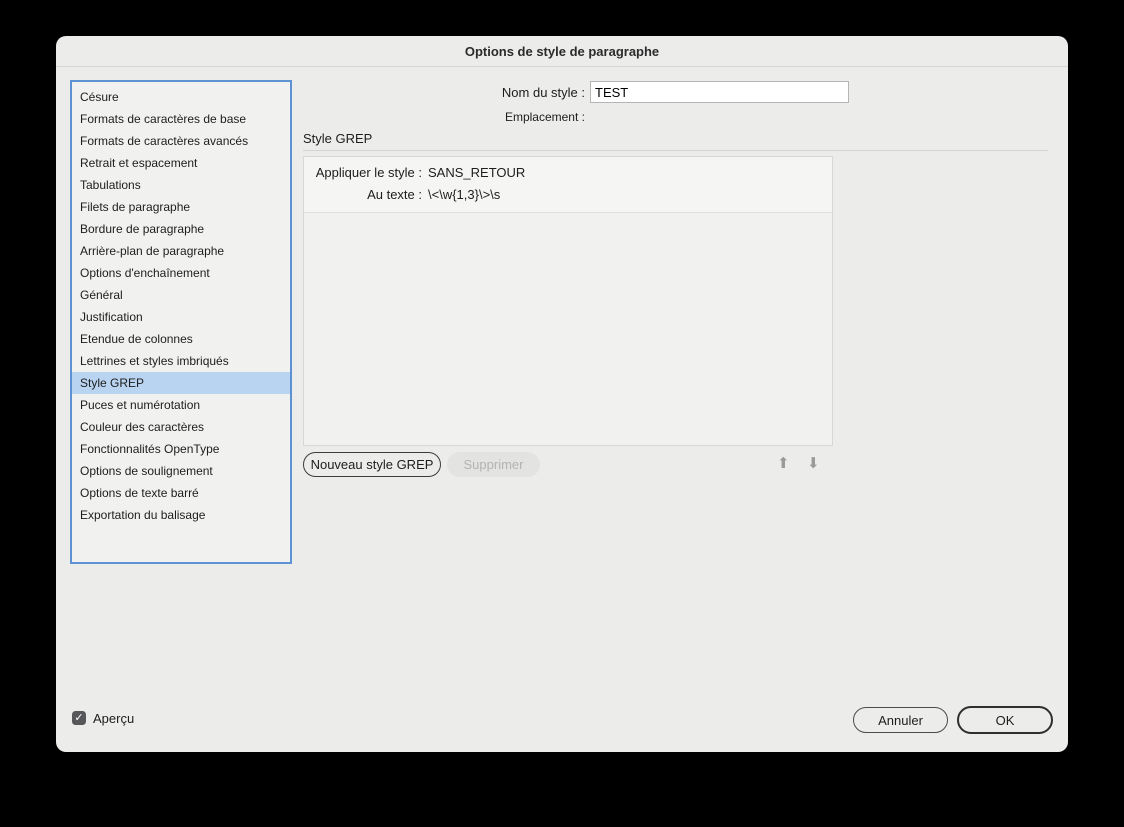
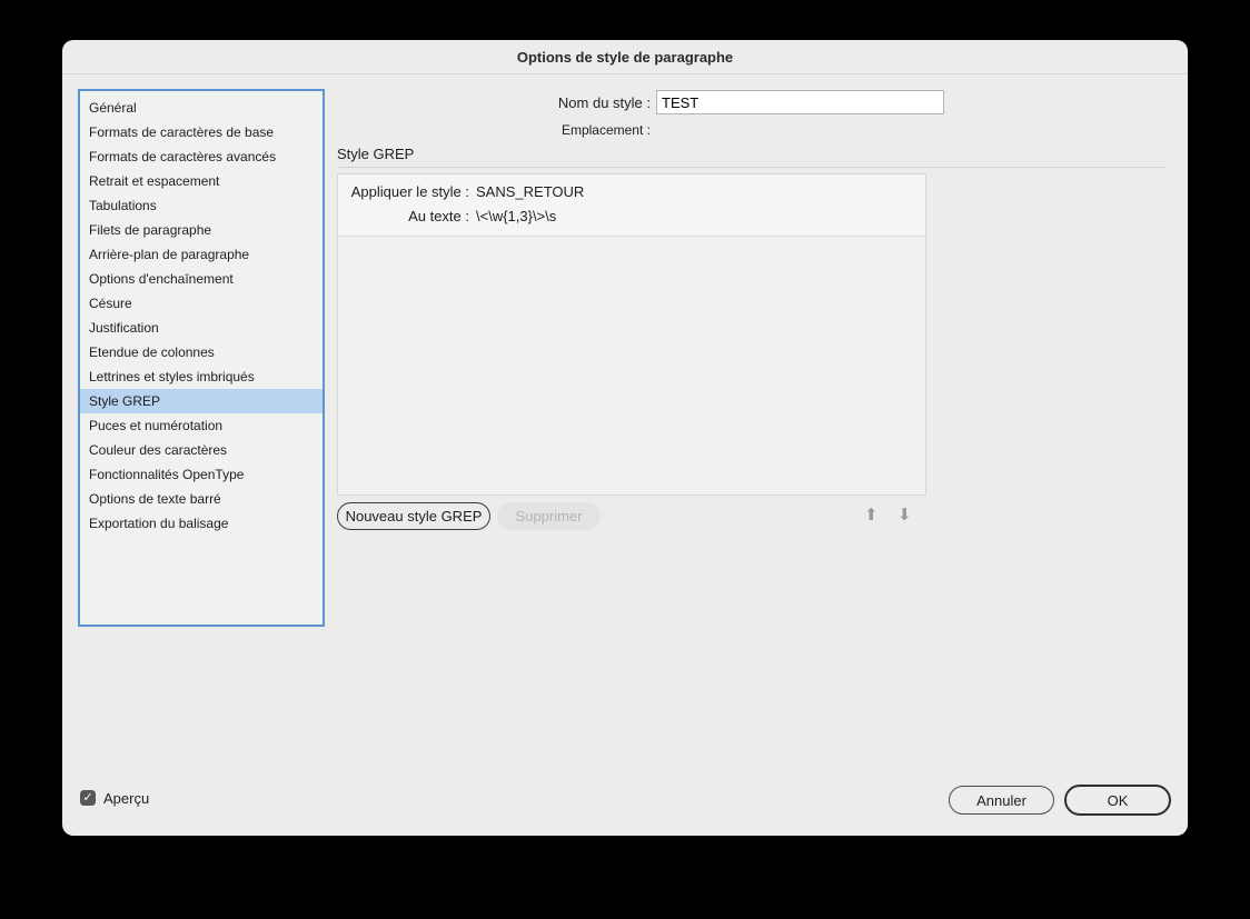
  Options de style de paragraphe
- Césure
+ Général
  Formats de caractères de base
  Formats de caractères avancés
  Retrait et espacement
  Tabulations
  Filets de paragraphe
- Bordure de paragraphe
  Arrière-plan de paragraphe
  Options d'enchaînement
- Général
+ Césure
  Justification
  Etendue de colonnes
  Lettrines et styles imbriqués
  Style GREP
  Puces et numérotation
  Couleur des caractères
  Fonctionnalités OpenType
- Options de soulignement
  Options de texte barré
  Exportation du balisage
  Nom du style :
  TEST
  Emplacement :
  Style GREP
  Appliquer le style :
  SANS_RETOUR
  Au texte :
  \<\w{1,3}\>\s
  Nouveau style GREP
  Supprimer
  ⬆
  ⬇
  ✓
  Aperçu
  Annuler
  OK
